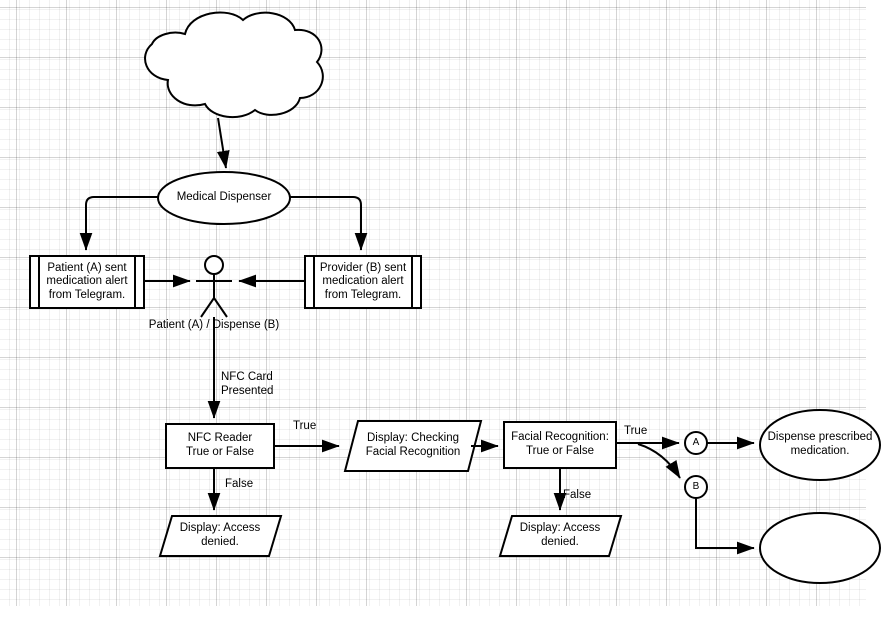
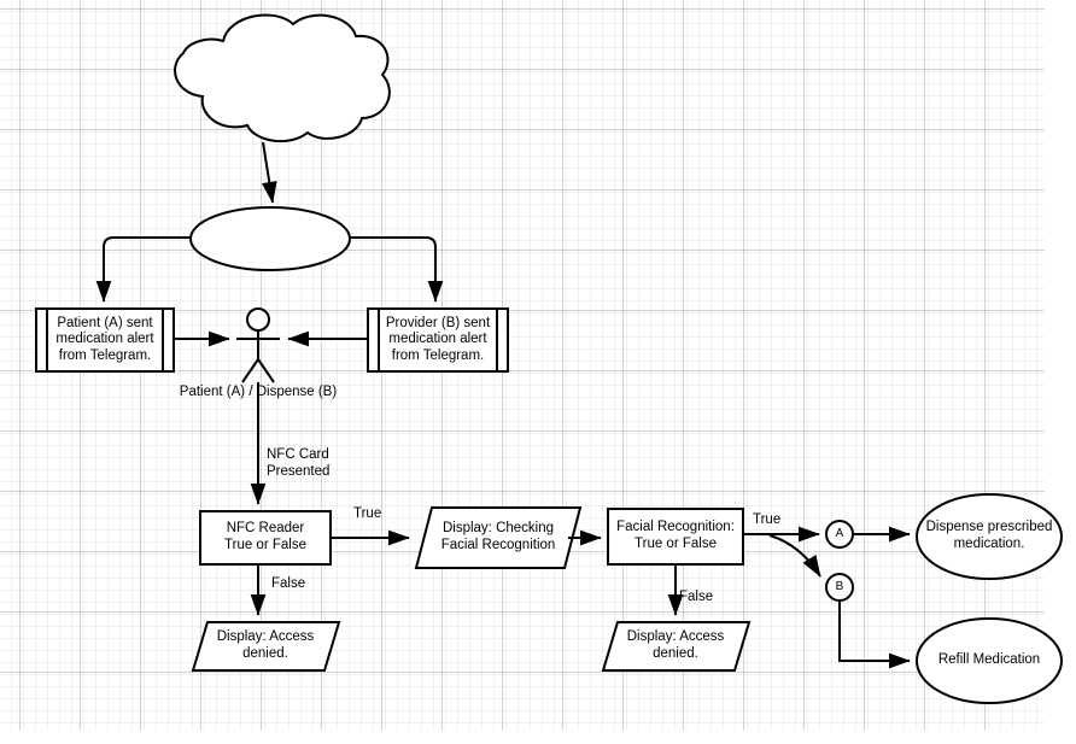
- Medical Dispenser
  Patient (A) sent
  medication alert
  from Telegram.
  Provider (B) sent
  medication alert
  from Telegram.
  Patient (A) / Dispense (B)
  NFC Reader
  True or False
  Display: Checking
  Facial Recognition
  Facial Recognition:
  True or False
  Display: Access
  denied.
  Display: Access
  denied.
  A
  B
  Dispense prescribed
  medication.
+ Refill Medication
  NFC Card
  Presented
  True
  False
  True
  False
